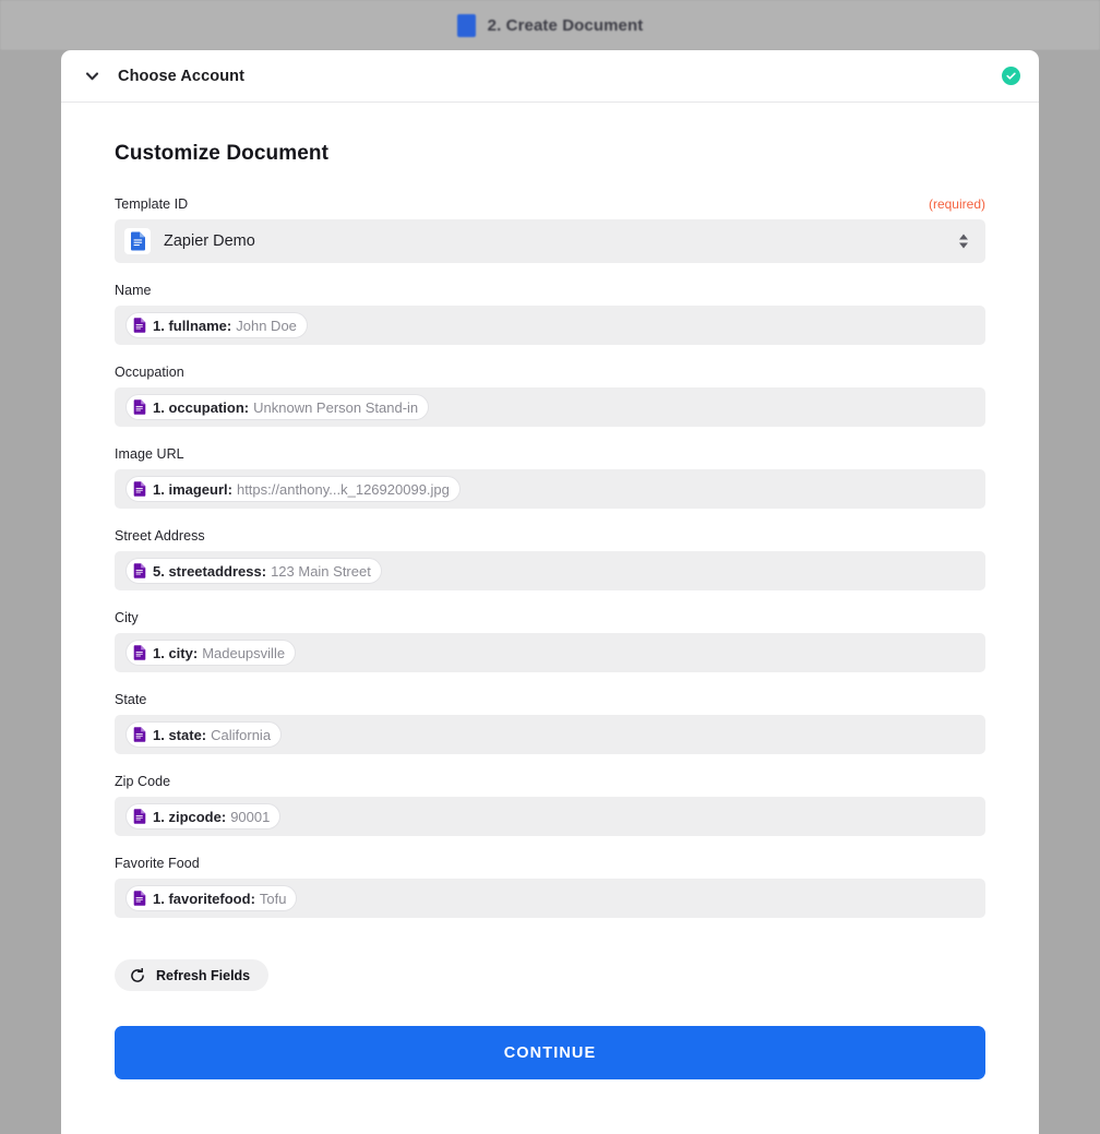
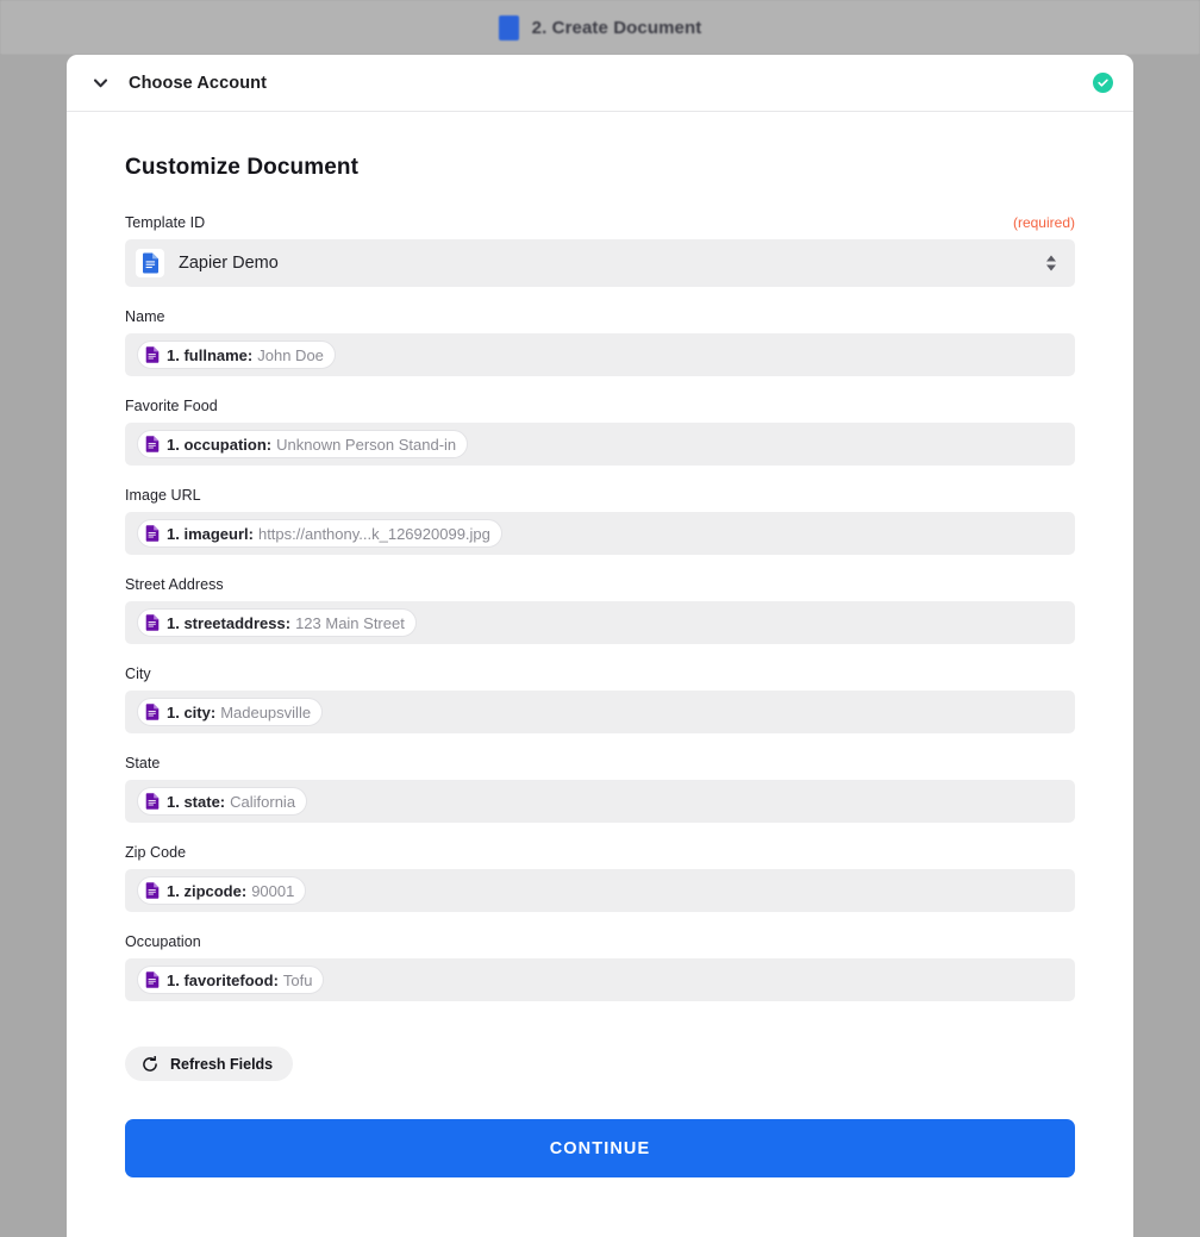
  2. Create Document
  Choose Account
  Customize Document
  Template ID
  (required)
  Zapier Demo
  Name
  1. fullname:
  John Doe
- Occupation
+ Favorite Food
  1. occupation:
  Unknown Person Stand-in
  Image URL
  1. imageurl:
  https://anthony...k_126920099.jpg
  Street Address
- 5. streetaddress:
+ 1. streetaddress:
  123 Main Street
  City
  1. city:
  Madeupsville
  State
  1. state:
  California
  Zip Code
  1. zipcode:
  90001
- Favorite Food
+ Occupation
  1. favoritefood:
  Tofu
  Refresh Fields
  CONTINUE
